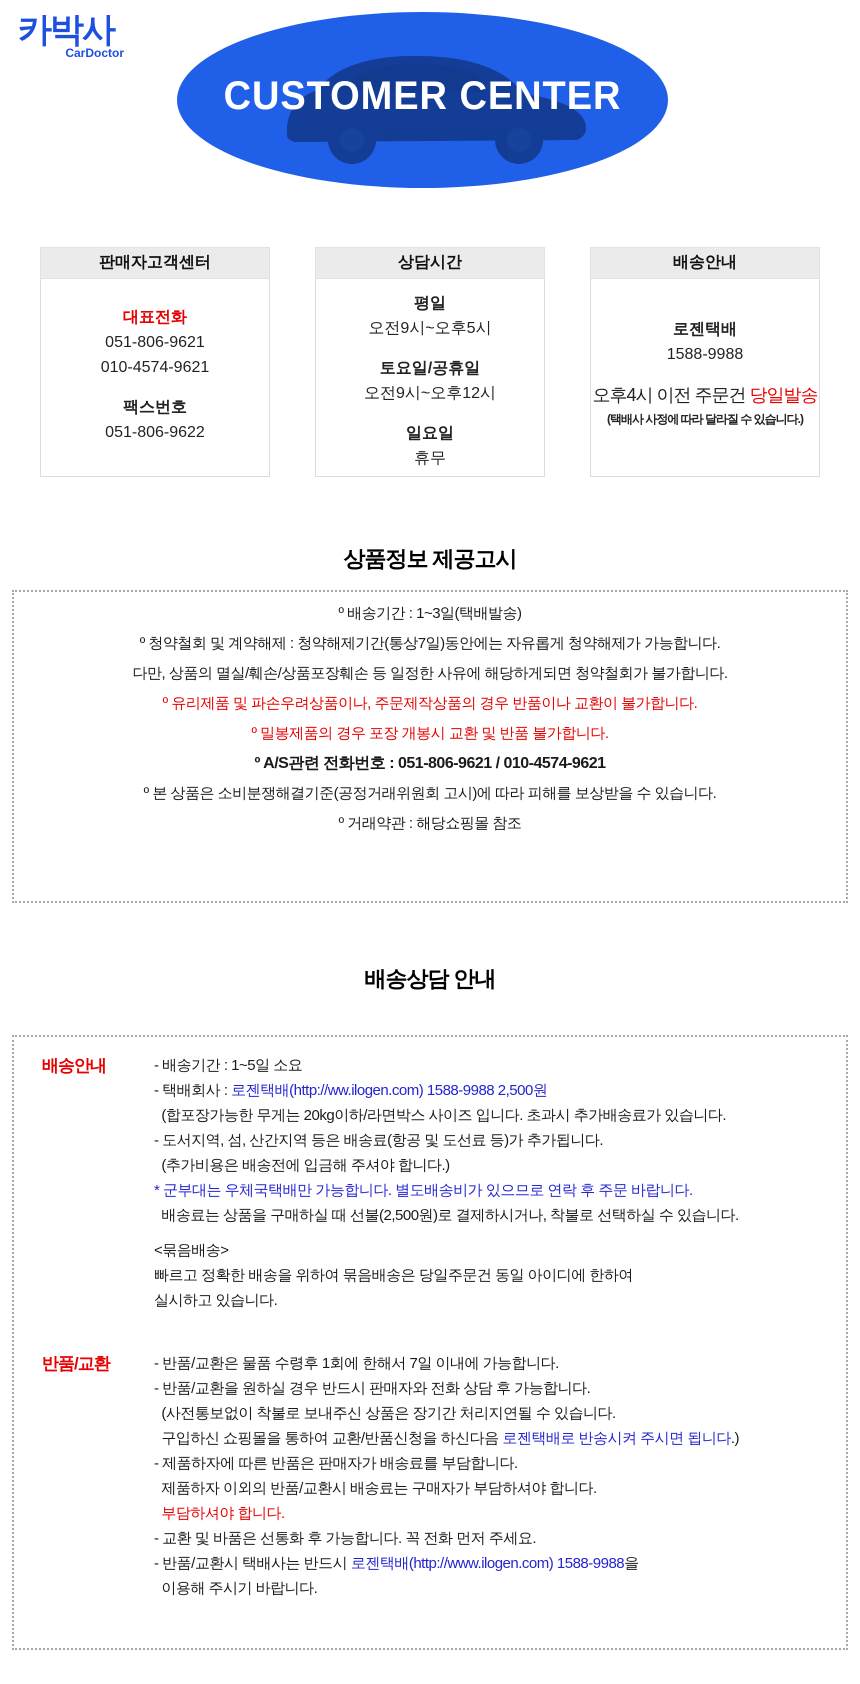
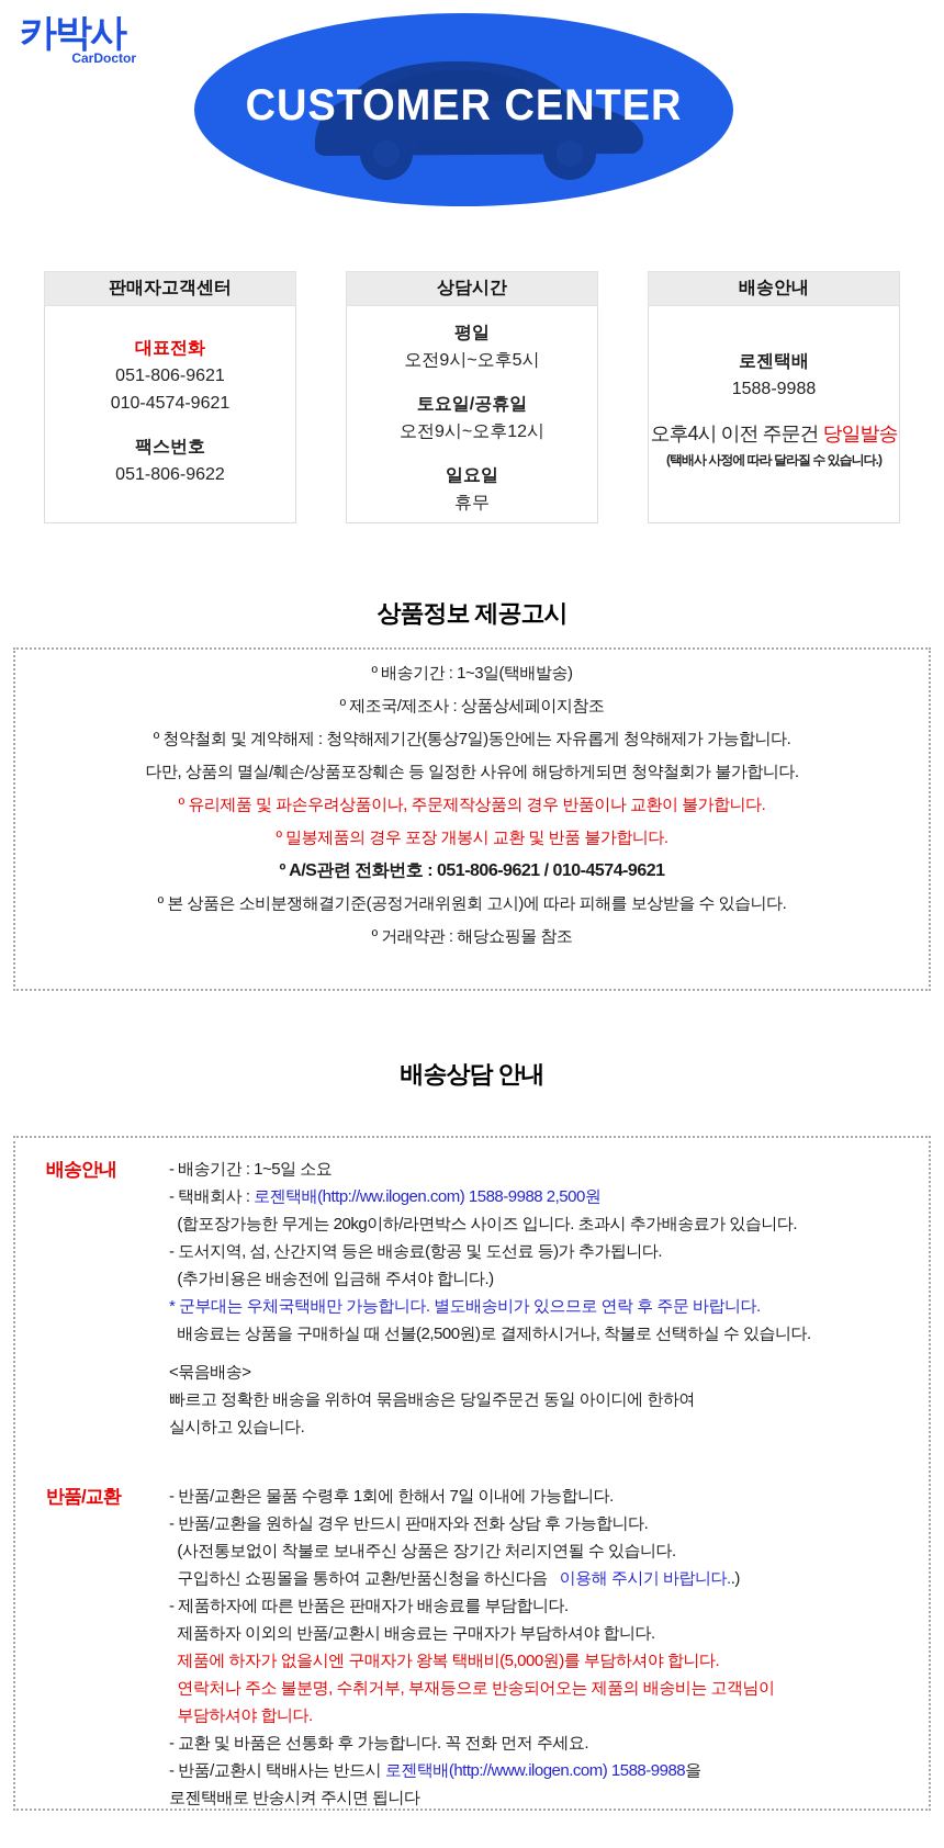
  카박사
  CarDoctor
  CUSTOMER CENTER
  판매자고객센터
  대표전화
  051-806-9621
  010-4574-9621
  팩스번호
  051-806-9622
  상담시간
  평일
  오전9시~오후5시
  토요일/공휴일
  오전9시~오후12시
  일요일
  휴무
  배송안내
  로젠택배
  1588-9988
  오후4시 이전 주문건 당일발송
  (택배사 사정에 따라 달라질 수 있습니다.)
  상품정보 제공고시
  º 배송기간 : 1~3일(택배발송)
+ º 제조국/제조사 : 상품상세페이지참조
  º 청약철회 및 계약해제 : 청약해제기간(통상7일)동안에는 자유롭게 청약해제가 가능합니다.
  다만, 상품의 멸실/훼손/상품포장훼손 등 일정한 사유에 해당하게되면 청약철회가 불가합니다.
  º 유리제품 및 파손우려상품이나, 주문제작상품의 경우 반품이나 교환이 불가합니다.
  º 밀봉제품의 경우 포장 개봉시 교환 및 반품 불가합니다.
  º A/S관련 전화번호 : 051-806-9621 / 010-4574-9621
  º 본 상품은 소비분쟁해결기준(공정거래위원회 고시)에 따라 피해를 보상받을 수 있습니다.
  º 거래약관 : 해당쇼핑몰 참조
  배송상담 안내
  배송안내
  - 배송기간 : 1~5일 소요
  - 택배회사 : 로젠택배(http://ww.ilogen.com) 1588-9988 2,500원
  (합포장가능한 무게는 20kg이하/라면박스 사이즈 입니다. 초과시 추가배송료가 있습니다.
  - 도서지역, 섬, 산간지역 등은 배송료(항공 및 도선료 등)가 추가됩니다.
  (추가비용은 배송전에 입금해 주셔야 합니다.)
  * 군부대는 우체국택배만 가능합니다. 별도배송비가 있으므로 연락 후 주문 바랍니다.
  배송료는 상품을 구매하실 때 선불(2,500원)로 결제하시거나, 착불로 선택하실 수 있습니다.
  <묶음배송>
  빠르고 정확한 배송을 위하여 묶음배송은 당일주문건 동일 아이디에 한하여
  실시하고 있습니다.
  반품/교환
  - 반품/교환은 물품 수령후 1회에 한해서 7일 이내에 가능합니다.
  - 반품/교환을 원하실 경우 반드시 판매자와 전화 상담 후 가능합니다.
  (사전통보없이 착불로 보내주신 상품은 장기간 처리지연될 수 있습니다.
- 구입하신 쇼핑몰을 통하여 교환/반품신청을 하신다음 로젠택배로 반송시켜 주시면 됩니다.)
+ 구입하신 쇼핑몰을 통하여 교환/반품신청을 하신다음 이용해 주시기 바랍니다..)
  - 제품하자에 따른 반품은 판매자가 배송료를 부담합니다.
  제품하자 이외의 반품/교환시 배송료는 구매자가 부담하셔야 합니다.
+ 제품에 하자가 없을시엔 구매자가 왕복 택배비(5,000원)를 부담하셔야 합니다.
+ 연락처나 주소 불분명, 수취거부, 부재등으로 반송되어오는 제품의 배송비는 고객님이
  부담하셔야 합니다.
  - 교환 및 바품은 선통화 후 가능합니다. 꼭 전화 먼저 주세요.
  - 반품/교환시 택배사는 반드시 로젠택배(http://www.ilogen.com) 1588-9988을
- 이용해 주시기 바랍니다.
+ 로젠택배로 반송시켜 주시면 됩니다
